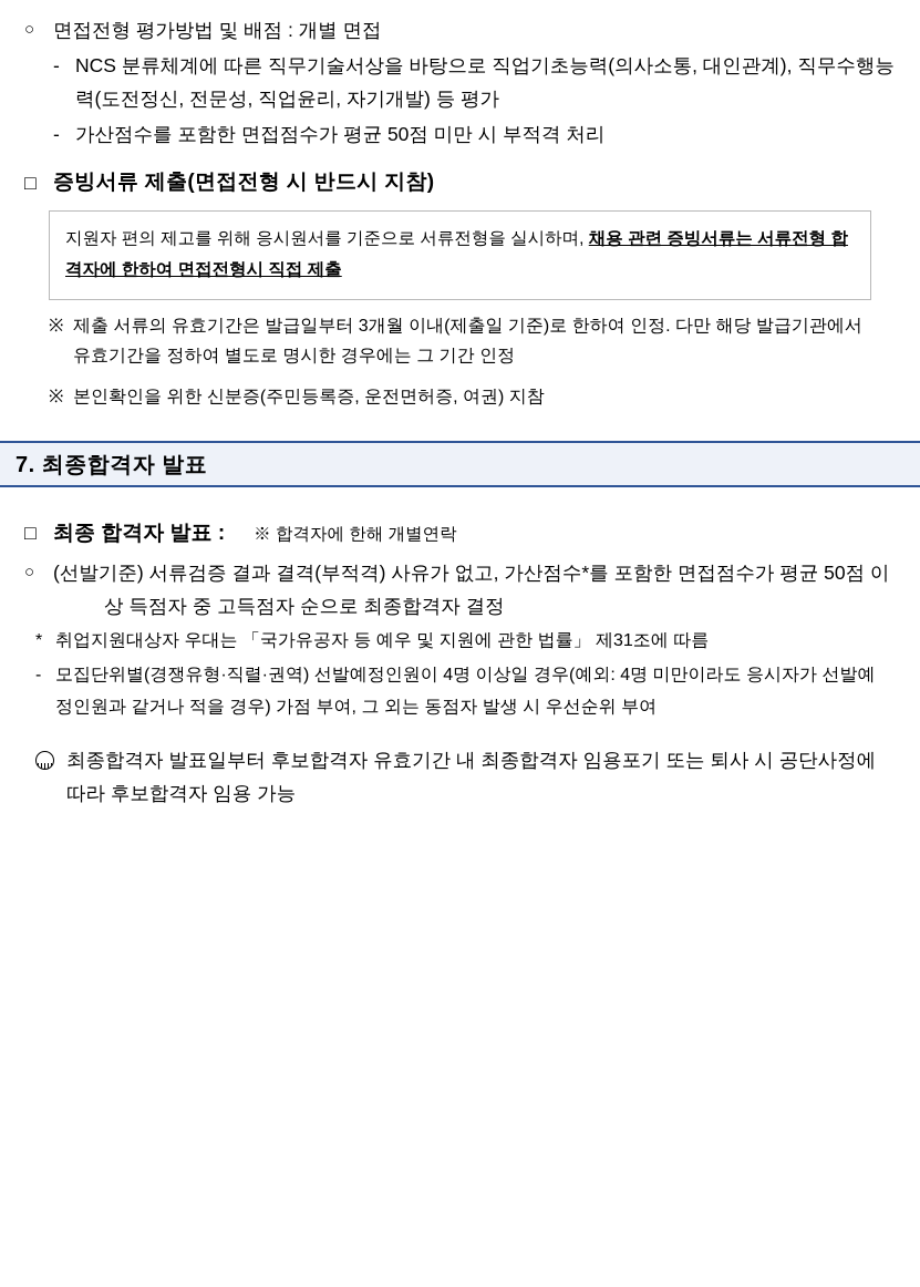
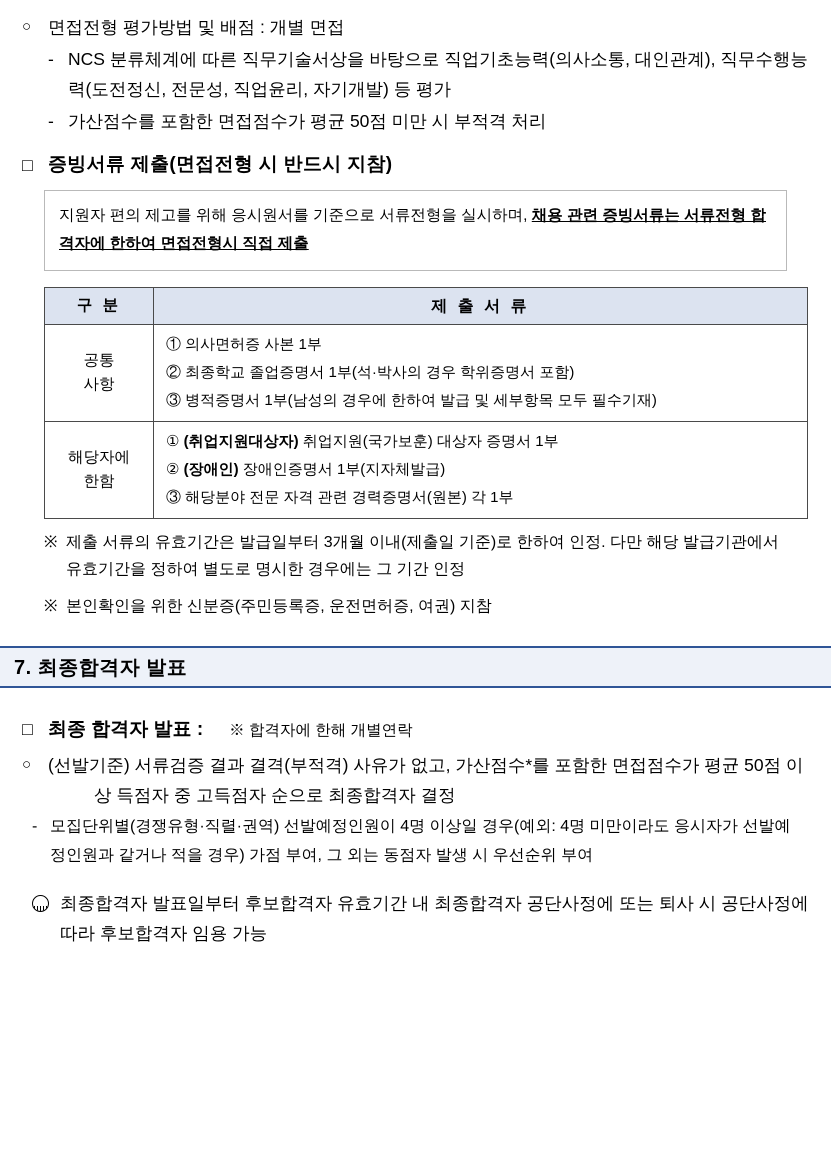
  ○
  면접전형 평가방법 및 배점 : 개별 면접
  -
  NCS 분류체계에 따른 직무기술서상을 바탕으로 직업기초능력(의사소통, 대인관계), 직무수행능력(도전정신, 전문성, 직업윤리, 자기개발) 등 평가
  -
  가산점수를 포함한 면접점수가 평균 50점 미만 시 부적격 처리
  □
  증빙서류 제출(면접전형 시 반드시 지참)
  지원자 편의 제고를 위해 응시원서를 기준으로 서류전형을 실시하며, 채용 관련 증빙서류는 서류전형 합격자에 한하여 면접전형시 직접 제출
+ 구 분	제 출 서 류
+ 공통 사항	① 의사면허증 사본 1부 ② 최종학교 졸업증명서 1부(석·박사의 경우 학위증명서 포함) ③ 병적증명서 1부(남성의 경우에 한하여 발급 및 세부항목 모두 필수기재)
+ 해당자에 한함	① (취업지원대상자) 취업지원(국가보훈) 대상자 증명서 1부 ② (장애인) 장애인증명서 1부(지자체발급) ③ 해당분야 전문 자격 관련 경력증명서(원본) 각 1부
  ※
  제출 서류의 유효기간은 발급일부터 3개월 이내(제출일 기준)로 한하여 인정. 다만 해당 발급기관에서 유효기간을 정하여 별도로 명시한 경우에는 그 기간 인정
  ※
  본인확인을 위한 신분증(주민등록증, 운전면허증, 여권) 지참
  7. 최종합격자 발표
  □
  최종 합격자 발표 :
  ※ 합격자에 한해 개별연락
  ○
  (선발기준) 서류검증 결과 결격(부적격) 사유가 없고, 가산점수*를 포함한 면접점수가 평균 50점 이상 득점자 중 고득점자 순으로 최종합격자 결정
- *
- 취업지원대상자 우대는 「국가유공자 등 예우 및 지원에 관한 법률」 제31조에 따름
  -
  모집단위별(경쟁유형·직렬·권역) 선발예정인원이 4명 이상일 경우(예외: 4명 미만이라도 응시자가 선발예정인원과 같거나 적을 경우) 가점 부여, 그 외는 동점자 발생 시 우선순위 부여
- 최종합격자 발표일부터 후보합격자 유효기간 내 최종합격자 임용포기 또는 퇴사 시 공단사정에 따라 후보합격자 임용 가능
+ 최종합격자 발표일부터 후보합격자 유효기간 내 최종합격자 공단사정에 또는 퇴사 시 공단사정에 따라 후보합격자 임용 가능
